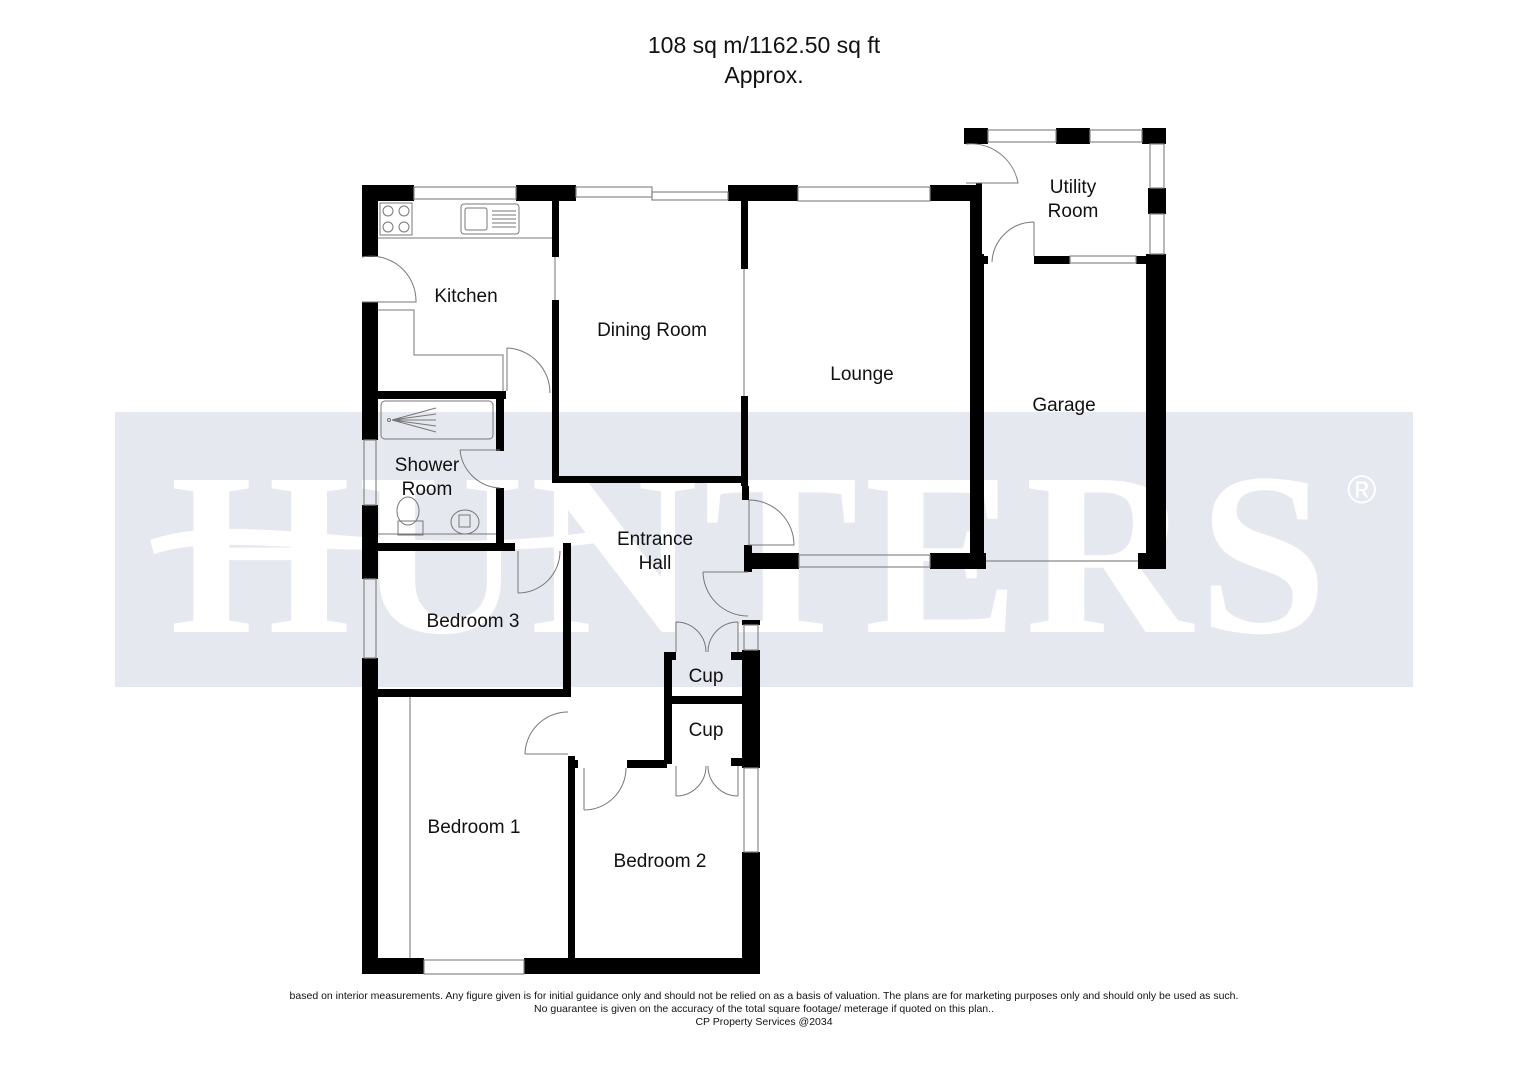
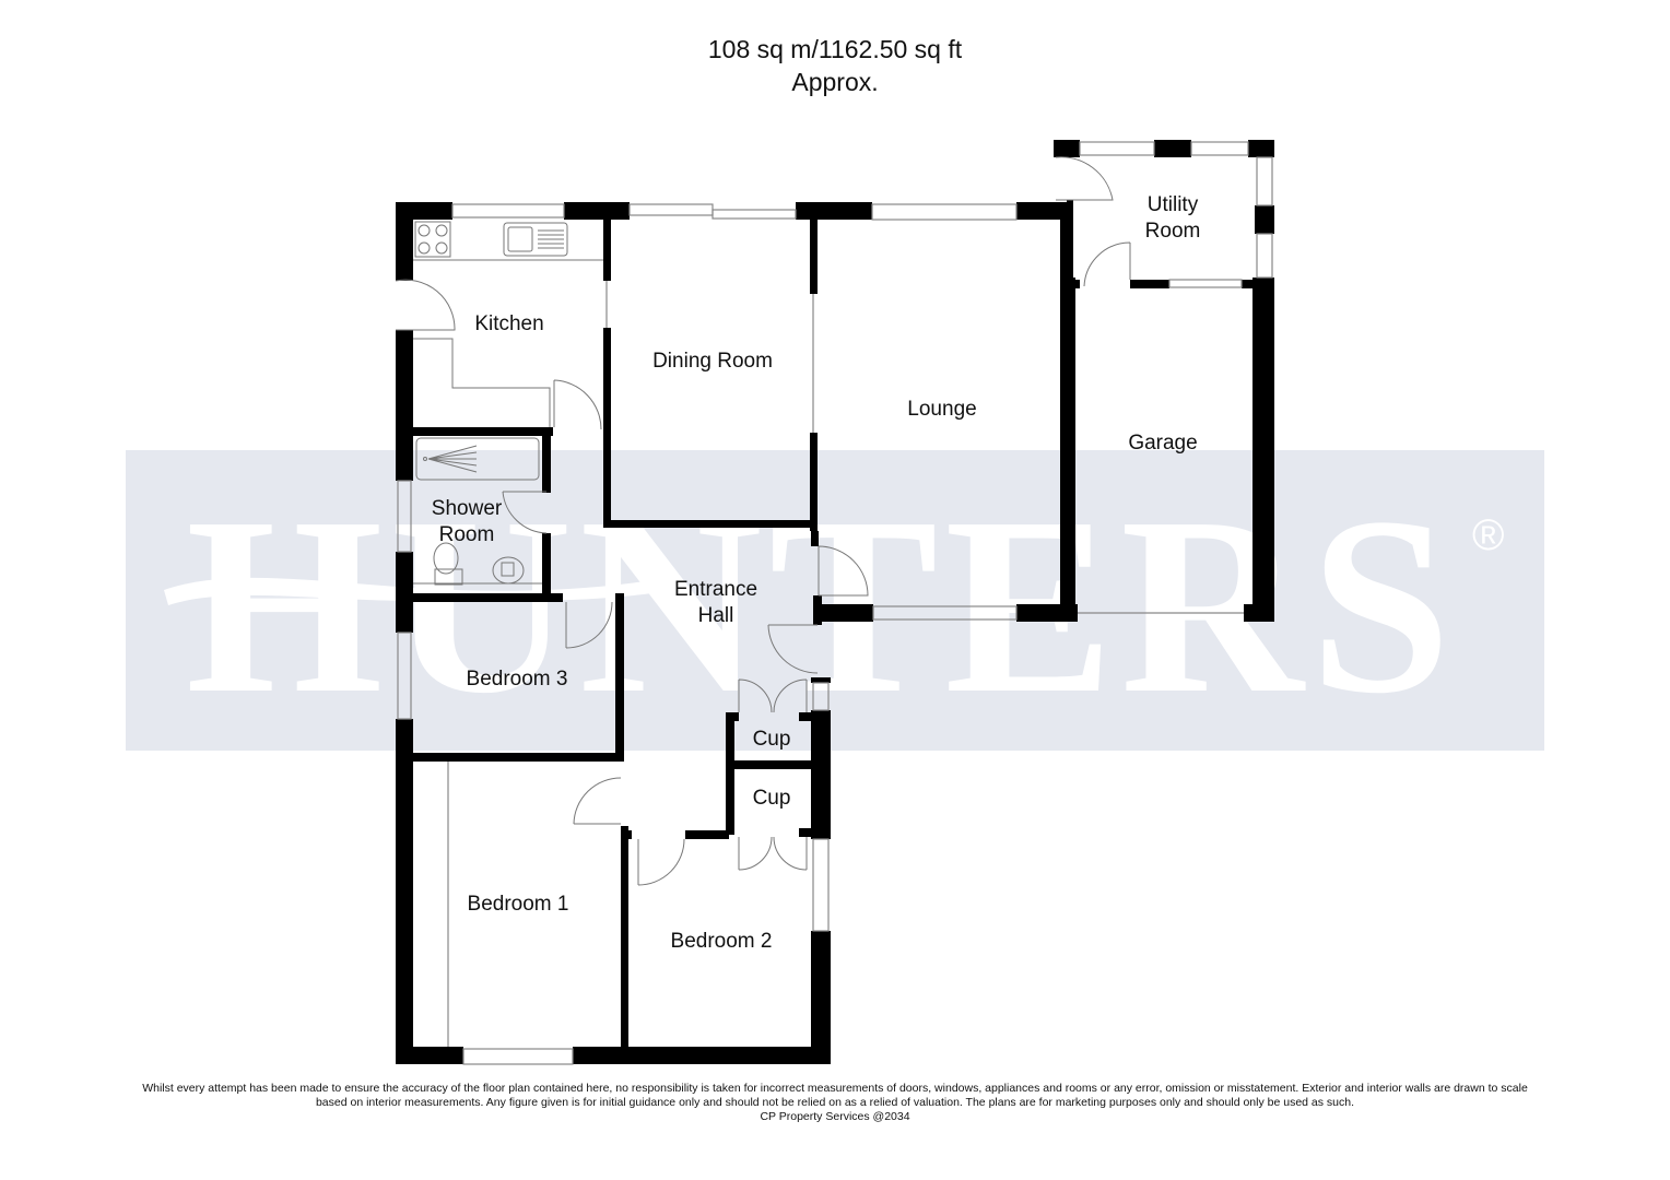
  108 sq m/1162.50 sq ft
  Approx.
  HUNRS
  ®
  Kitchen
  Dining Room
  Lounge
  Utility
  Room
  Garage
  Shower
  Room
  Entrance
  Hall
  Bedroom 3
  Cup
  Cup
  Bedroom 1
  Bedroom 2
+ Whilst every attempt has been made to ensure the accuracy of the floor plan contained here, no responsibility is taken for incorrect measurements of doors, windows, appliances and rooms or any error, omission or misstatement. Exterior and interior walls are drawn to scale
- based on interior measurements. Any figure given is for initial guidance only and should not be relied on as a basis of valuation. The plans are for marketing purposes only and should only be used as such.
+ based on interior measurements. Any figure given is for initial guidance only and should not be relied on as a relied of valuation. The plans are for marketing purposes only and should only be used as such.
- No guarantee is given on the accuracy of the total square footage/ meterage if quoted on this plan..
  CP Property Services @2034
